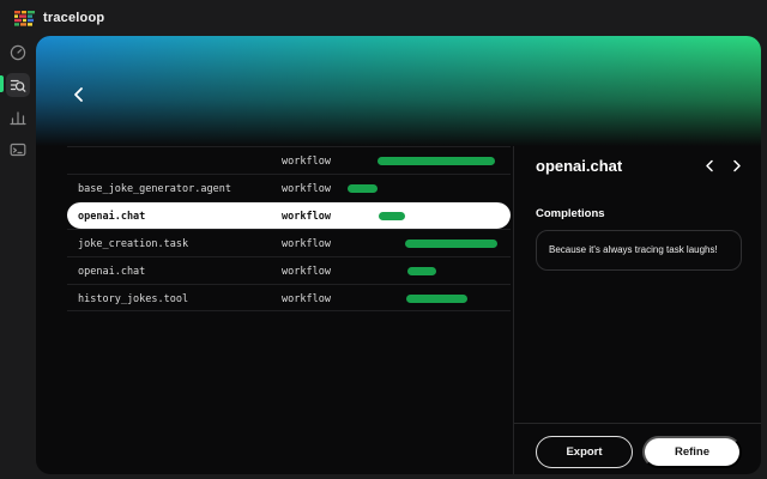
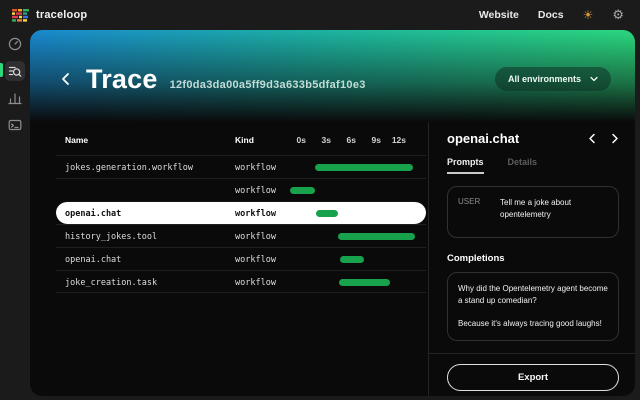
  traceloop
+ Website
+ Docs
+ ☀
+ ⚙
+ Trace
+ 12f0da3da00a5ff9d3a633b5dfaf10e3
+ All environments
+ Name
+ Kind
+ 0s
+ 3s
+ 6s
+ 9s
+ 12s
+ jokes.generation.workflow
  workflow
- base_joke_generator.agent
  workflow
  openai.chat
  workflow
- joke_creation.task
+ history_jokes.tool
  workflow
  openai.chat
  workflow
- history_jokes.tool
+ joke_creation.task
  workflow
  openai.chat
+ Prompts
+ Details
+ USER
+ Tell me a joke about opentelemetry
  Completions
+ Why did the Opentelemetry agent become a stand up comedian?
- Because it's always tracing task laughs!
+ Because it's always tracing good laughs!
  Export
- Refine
